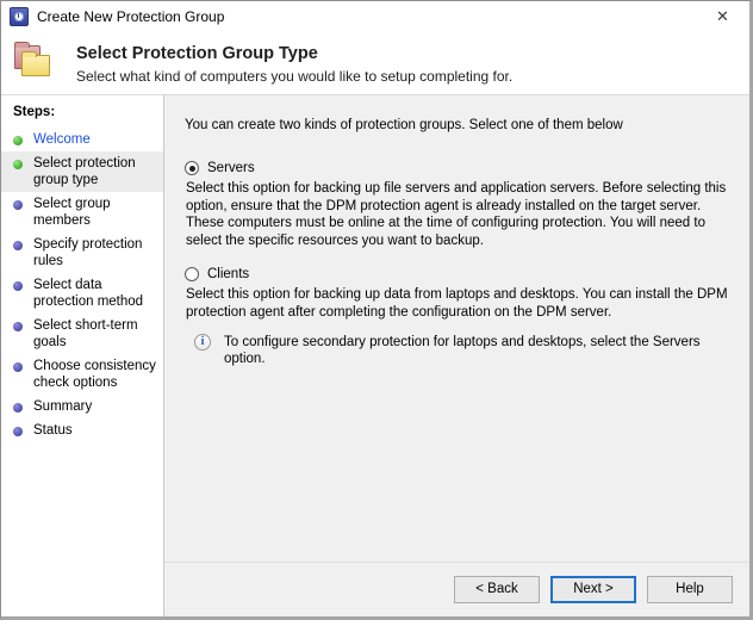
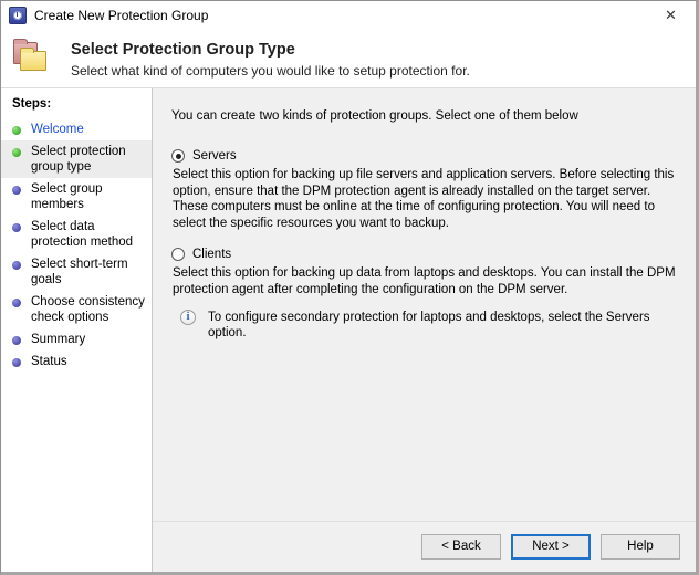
  Create New Protection Group
  ✕
  Select Protection Group Type
- Select what kind of computers you would like to setup completing for.
+ Select what kind of computers you would like to setup protection for.
  Steps:
  Welcome
  Select protection group type
  Select group members
- Specify protection rules
  Select data protection method
  Select short-term goals
  Choose consistency check options
  Summary
  Status
  You can create two kinds of protection groups. Select one of them below
  Servers
  Select this option for backing up file servers and application servers. Before selecting this option, ensure that the DPM protection agent is already installed on the target server. These computers must be online at the time of configuring protection. You will need to select the specific resources you want to backup.
  Clients
  Select this option for backing up data from laptops and desktops. You can install the DPM protection agent after completing the configuration on the DPM server.
  To configure secondary protection for laptops and desktops, select the Servers option.
  < Back
  Next >
  Help
